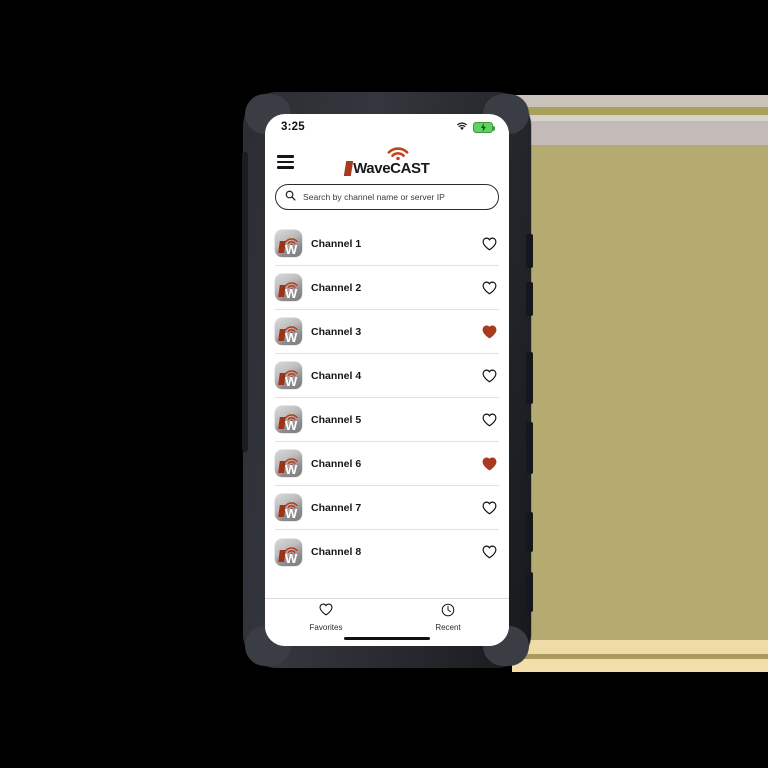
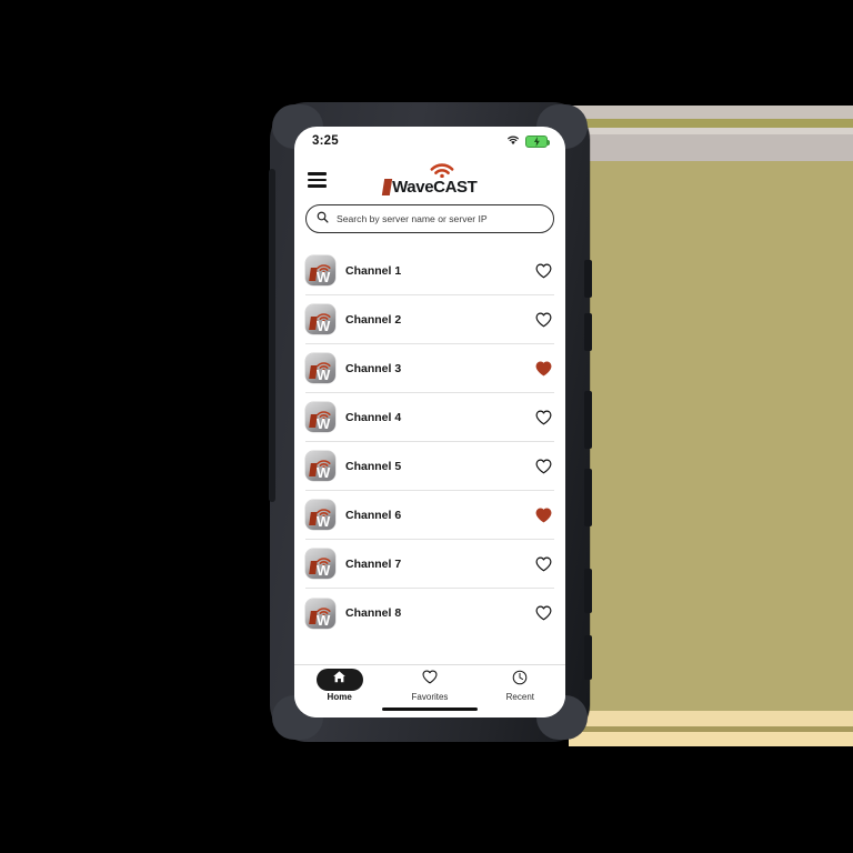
  3:25
  WaveCAST
- Search by channel name or server IP
+ Search by server name or server IP
  W
  Channel 1
  W
  Channel 2
  W
  Channel 3
  W
  Channel 4
  W
  Channel 5
  W
  Channel 6
  W
  Channel 7
  W
  Channel 8
+ Home
  Favorites
  Recent
